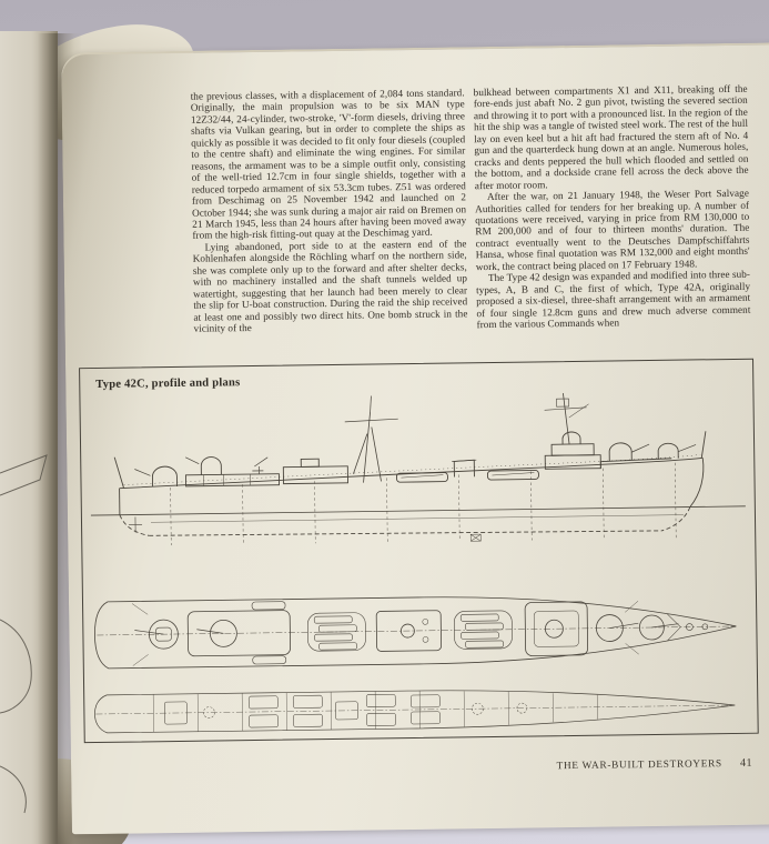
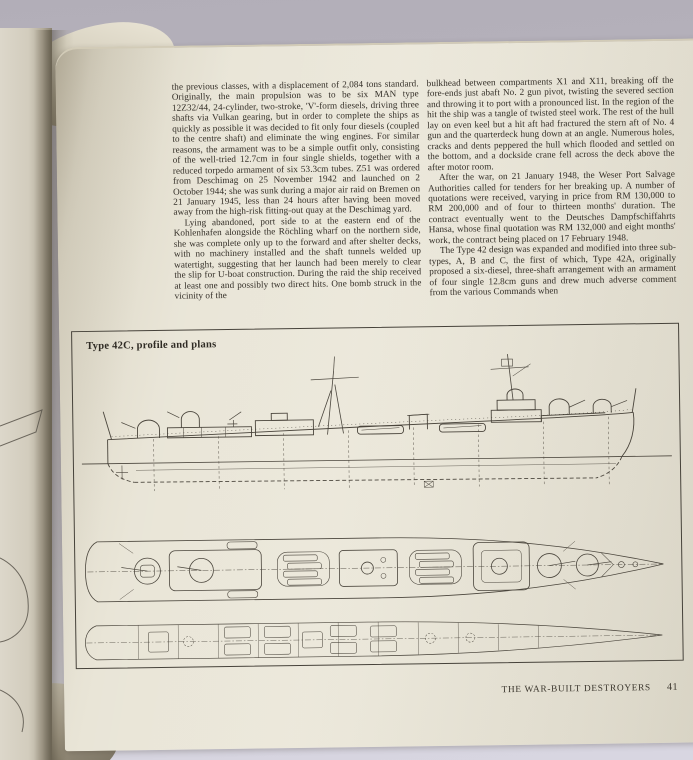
- the previous classes, with a displacement of 2,084 tons standard. Originally, the main propulsion was to be six MAN type 12Z32/44, 24-cylinder, two-stroke, 'V'-form diesels, driving three shafts via Vulkan gearing, but in order to complete the ships as quickly as possible it was decided to fit only four diesels (coupled to the centre shaft) and eliminate the wing engines. For similar reasons, the armament was to be a simple outfit only, consisting of the well-tried 12.7cm in four single shields, together with a reduced torpedo armament of six 53.3cm tubes. Z51 was ordered from Deschimag on 25 November 1942 and launched on 2 October 1944; she was sunk during a major air raid on Bremen on 21 March 1945, less than 24 hours after having been moved away from the high-risk fitting-out quay at the Deschimag yard.
+ the previous classes, with a displacement of 2,084 tons standard. Originally, the main propulsion was to be six MAN type 12Z32/44, 24-cylinder, two-stroke, 'V'-form diesels, driving three shafts via Vulkan gearing, but in order to complete the ships as quickly as possible it was decided to fit only four diesels (coupled to the centre shaft) and eliminate the wing engines. For similar reasons, the armament was to be a simple outfit only, consisting of the well-tried 12.7cm in four single shields, together with a reduced torpedo armament of six 53.3cm tubes. Z51 was ordered from Deschimag on 25 November 1942 and launched on 2 October 1944; she was sunk during a major air raid on Bremen on 21 January 1945, less than 24 hours after having been moved away from the high-risk fitting-out quay at the Deschimag yard.
  Lying abandoned, port side to at the eastern end of the Kohlenhafen alongside the Röchling wharf on the northern side, she was complete only up to the forward and after shelter decks, with no machinery installed and the shaft tunnels welded up watertight, suggesting that her launch had been merely to clear the slip for U-boat construction. During the raid the ship received at least one and possibly two direct hits. One bomb struck in the vicinity of the
  bulkhead between compartments X1 and X11, breaking off the fore-ends just abaft No. 2 gun pivot, twisting the severed section and throwing it to port with a pronounced list. In the region of the hit the ship was a tangle of twisted steel work. The rest of the hull lay on even keel but a hit aft had fractured the stern aft of No. 4 gun and the quarterdeck hung down at an angle. Numerous holes, cracks and dents peppered the hull which flooded and settled on the bottom, and a dockside crane fell across the deck above the after motor room.
  After the war, on 21 January 1948, the Weser Port Salvage Authorities called for tenders for her breaking up. A number of quotations were received, varying in price from RM 130,000 to RM 200,000 and of four to thirteen months' duration. The contract eventually went to the Deutsches Dampfschiffahrts Hansa, whose final quotation was RM 132,000 and eight months' work, the contract being placed on 17 February 1948.
  The Type 42 design was expanded and modified into three sub-types, A, B and C, the first of which, Type 42A, originally proposed a six-diesel, three-shaft arrangement with an armament of four single 12.8cm guns and drew much adverse comment from the various Commands when
  Type 42C, profile and plans
  THE WAR-BUILT DESTROYERS 41
